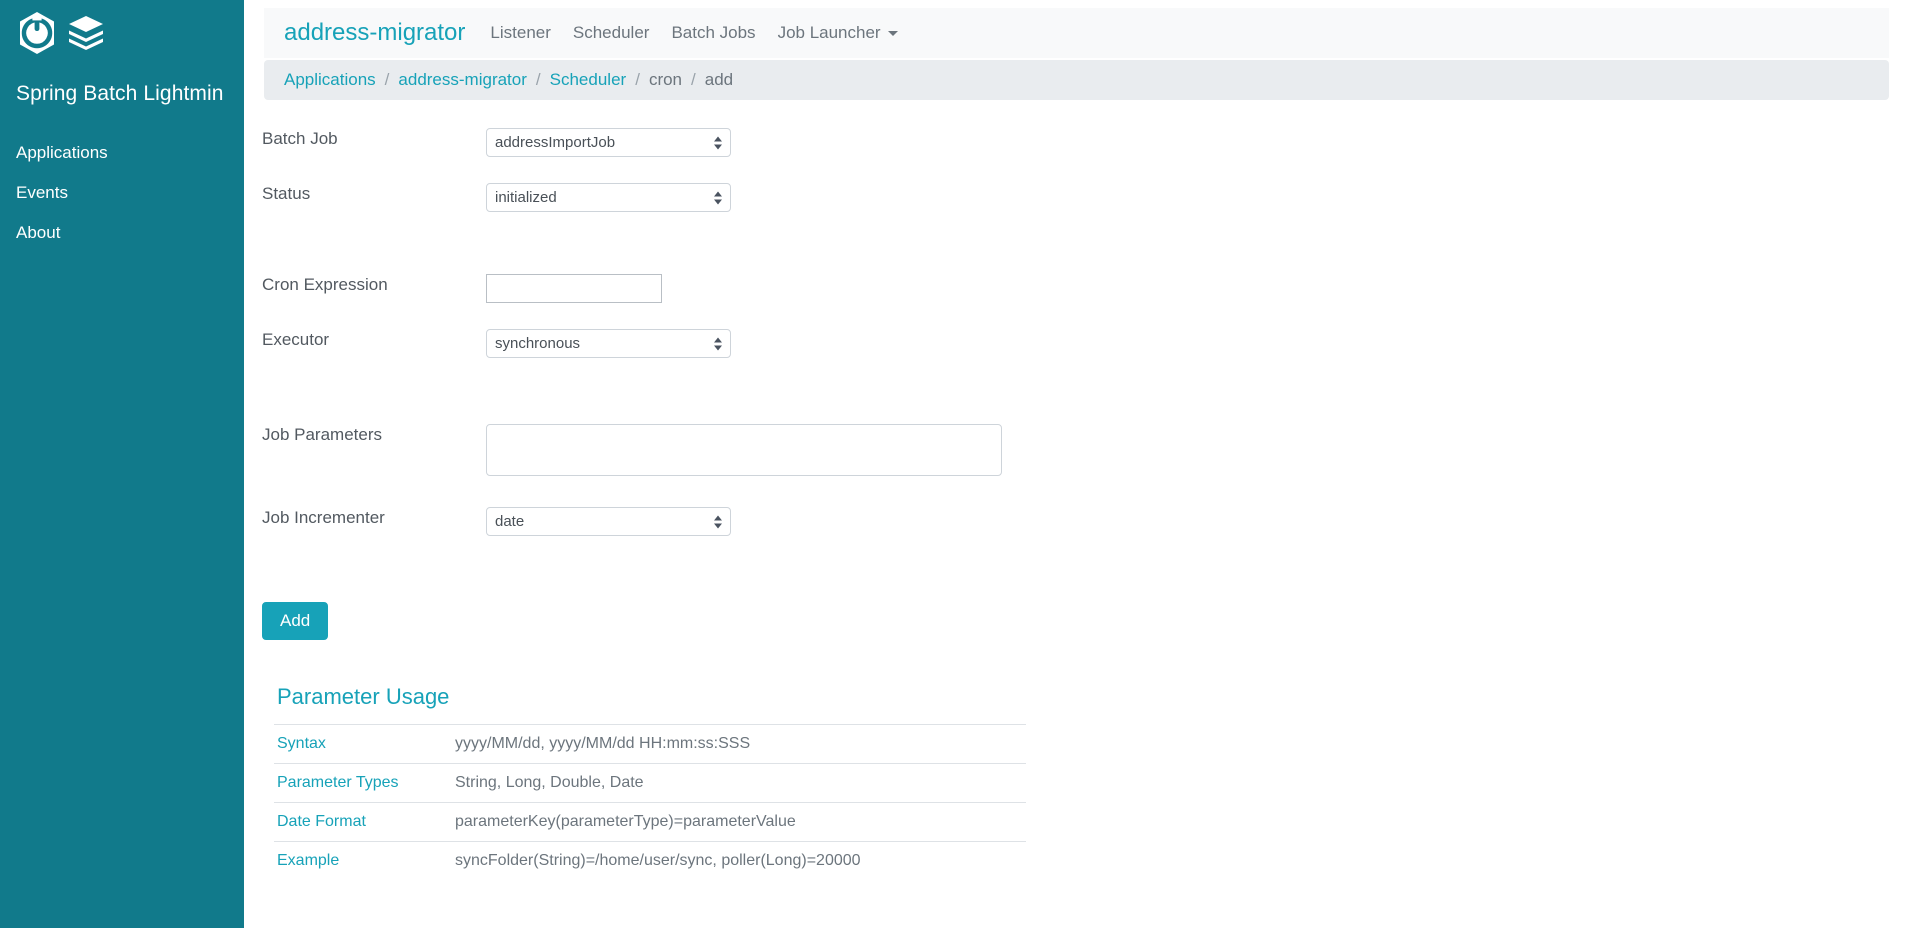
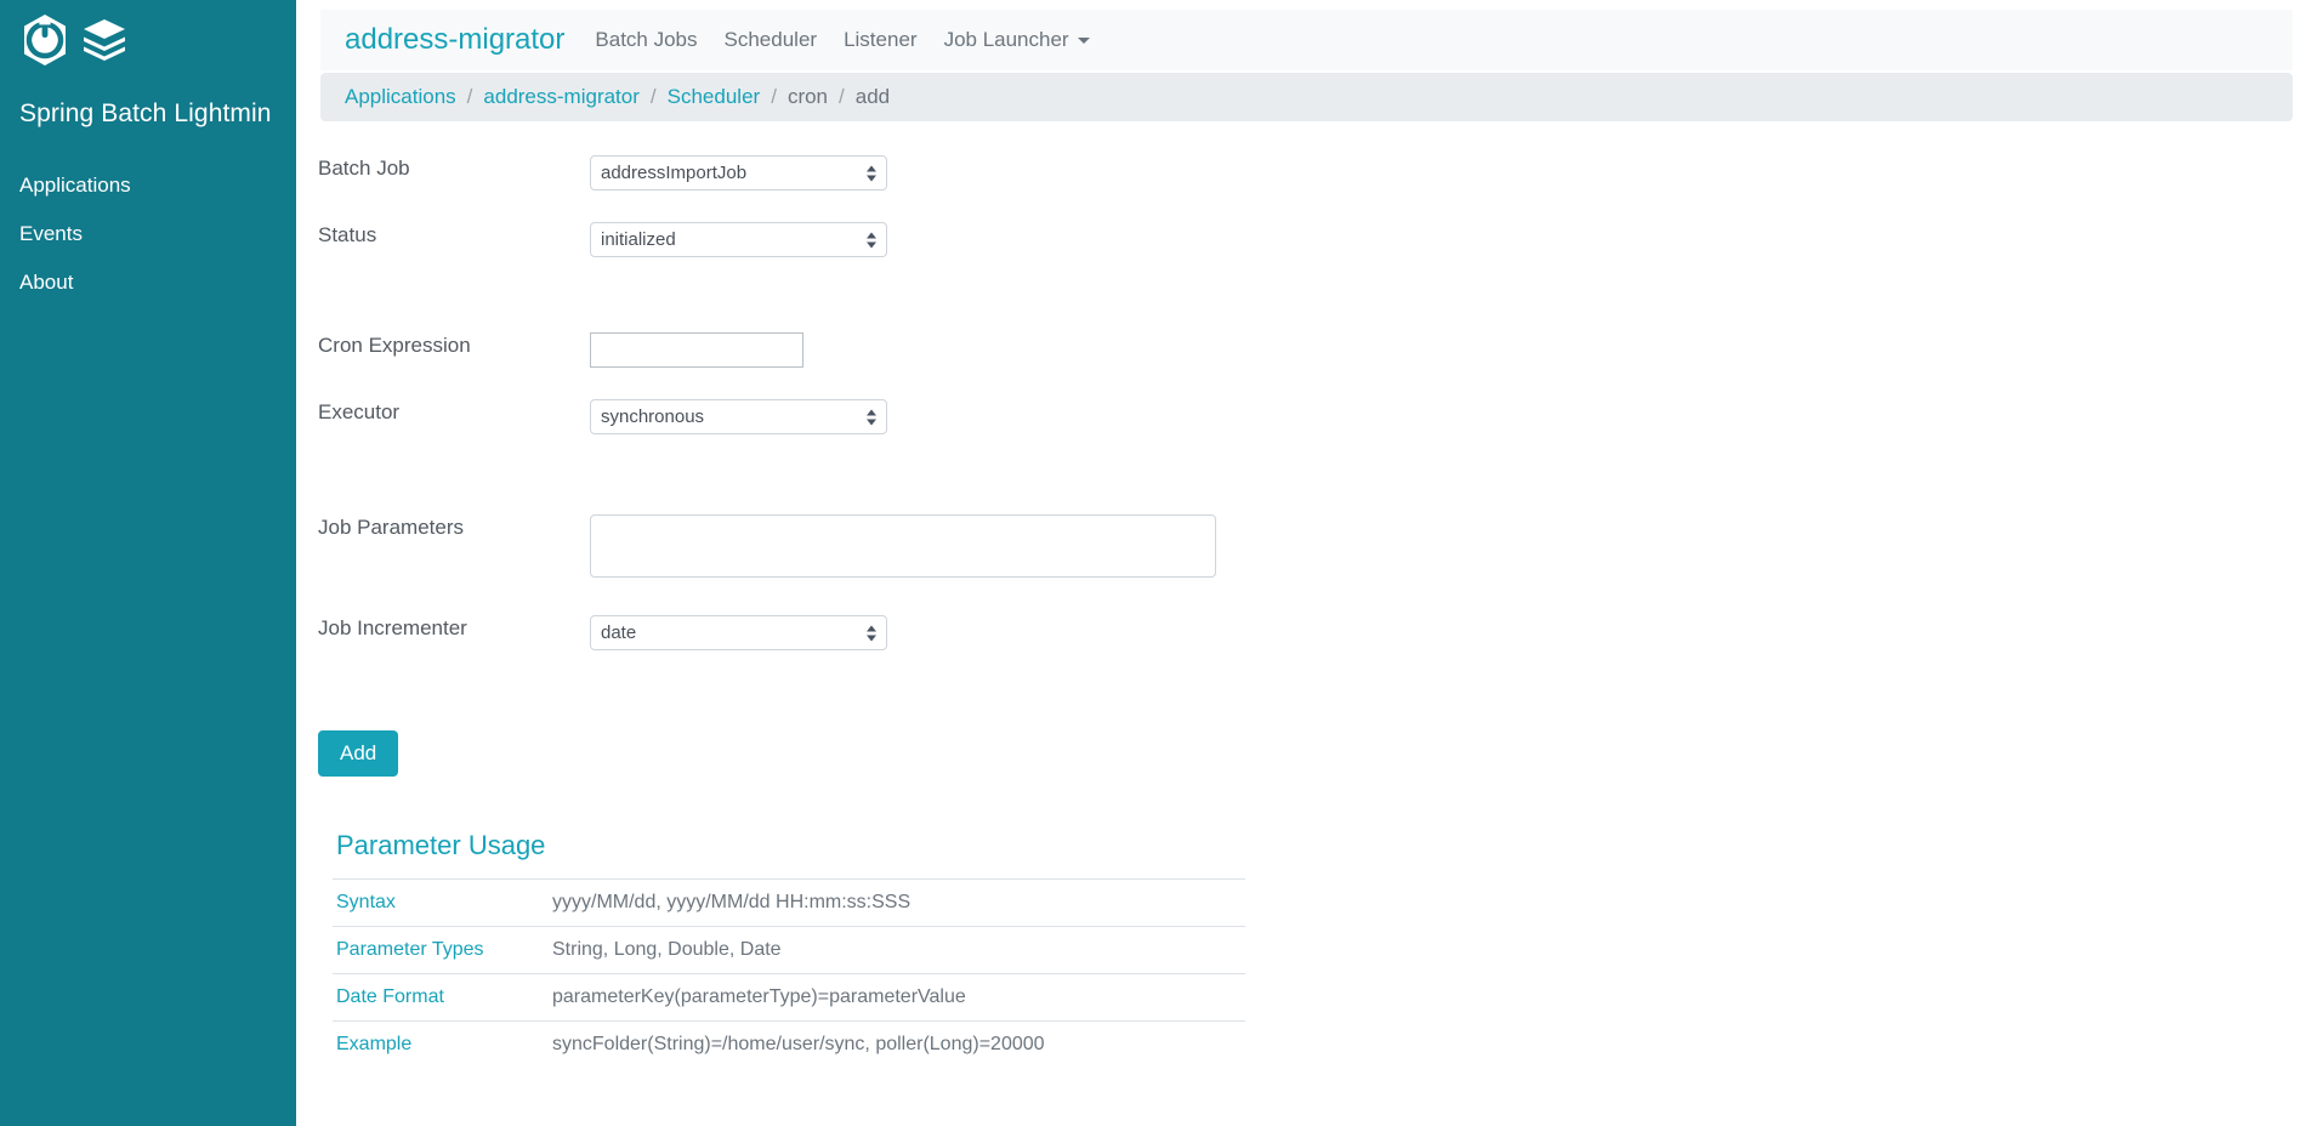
  Spring Batch Lightmin
  Applications
  Events
  About
  address-migrator
- Listener
+ Batch Jobs
  Scheduler
- Batch Jobs
+ Listener
  Job Launcher
  Applications
  /
  address-migrator
  /
  Scheduler
  /
  cron
  /
  add
  Batch Job
  addressImportJob
  Status
  initialized
  Cron Expression
  Executor
  synchronous
  Job Parameters
  Job Incrementer
  date
  Add
  Parameter Usage
  Syntax	yyyy/MM/dd, yyyy/MM/dd HH:mm:ss:SSS
  Parameter Types	String, Long, Double, Date
  Date Format	parameterKey(parameterType)=parameterValue
  Example	syncFolder(String)=/home/user/sync, poller(Long)=20000
